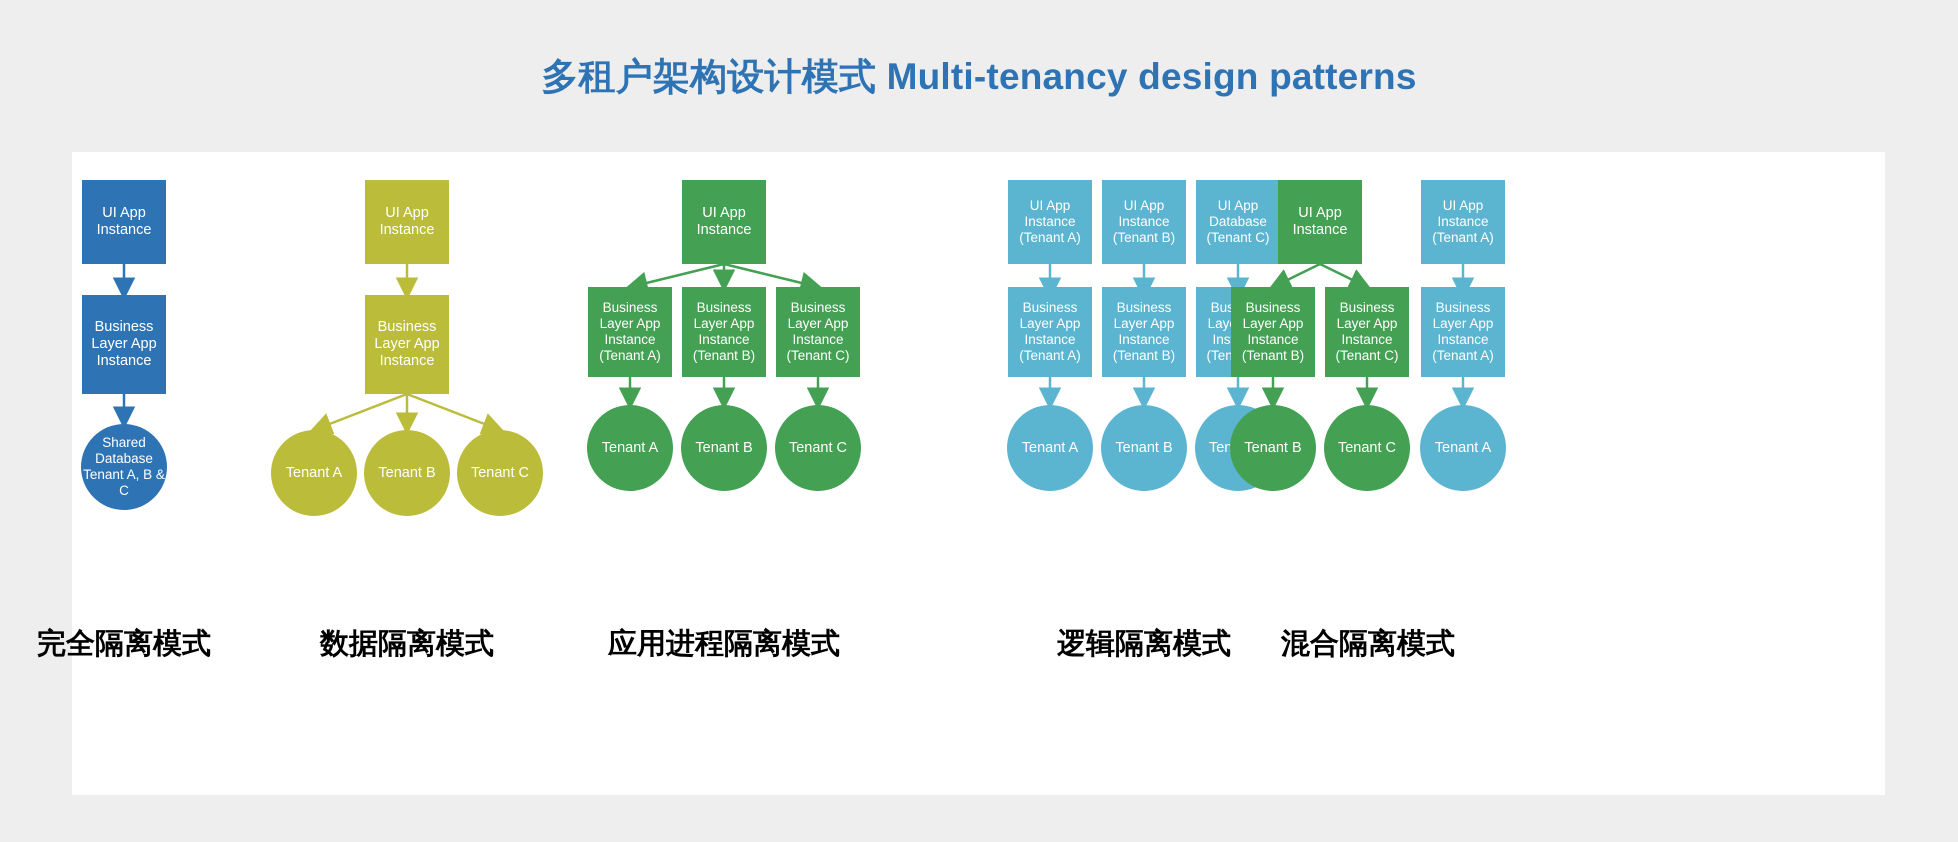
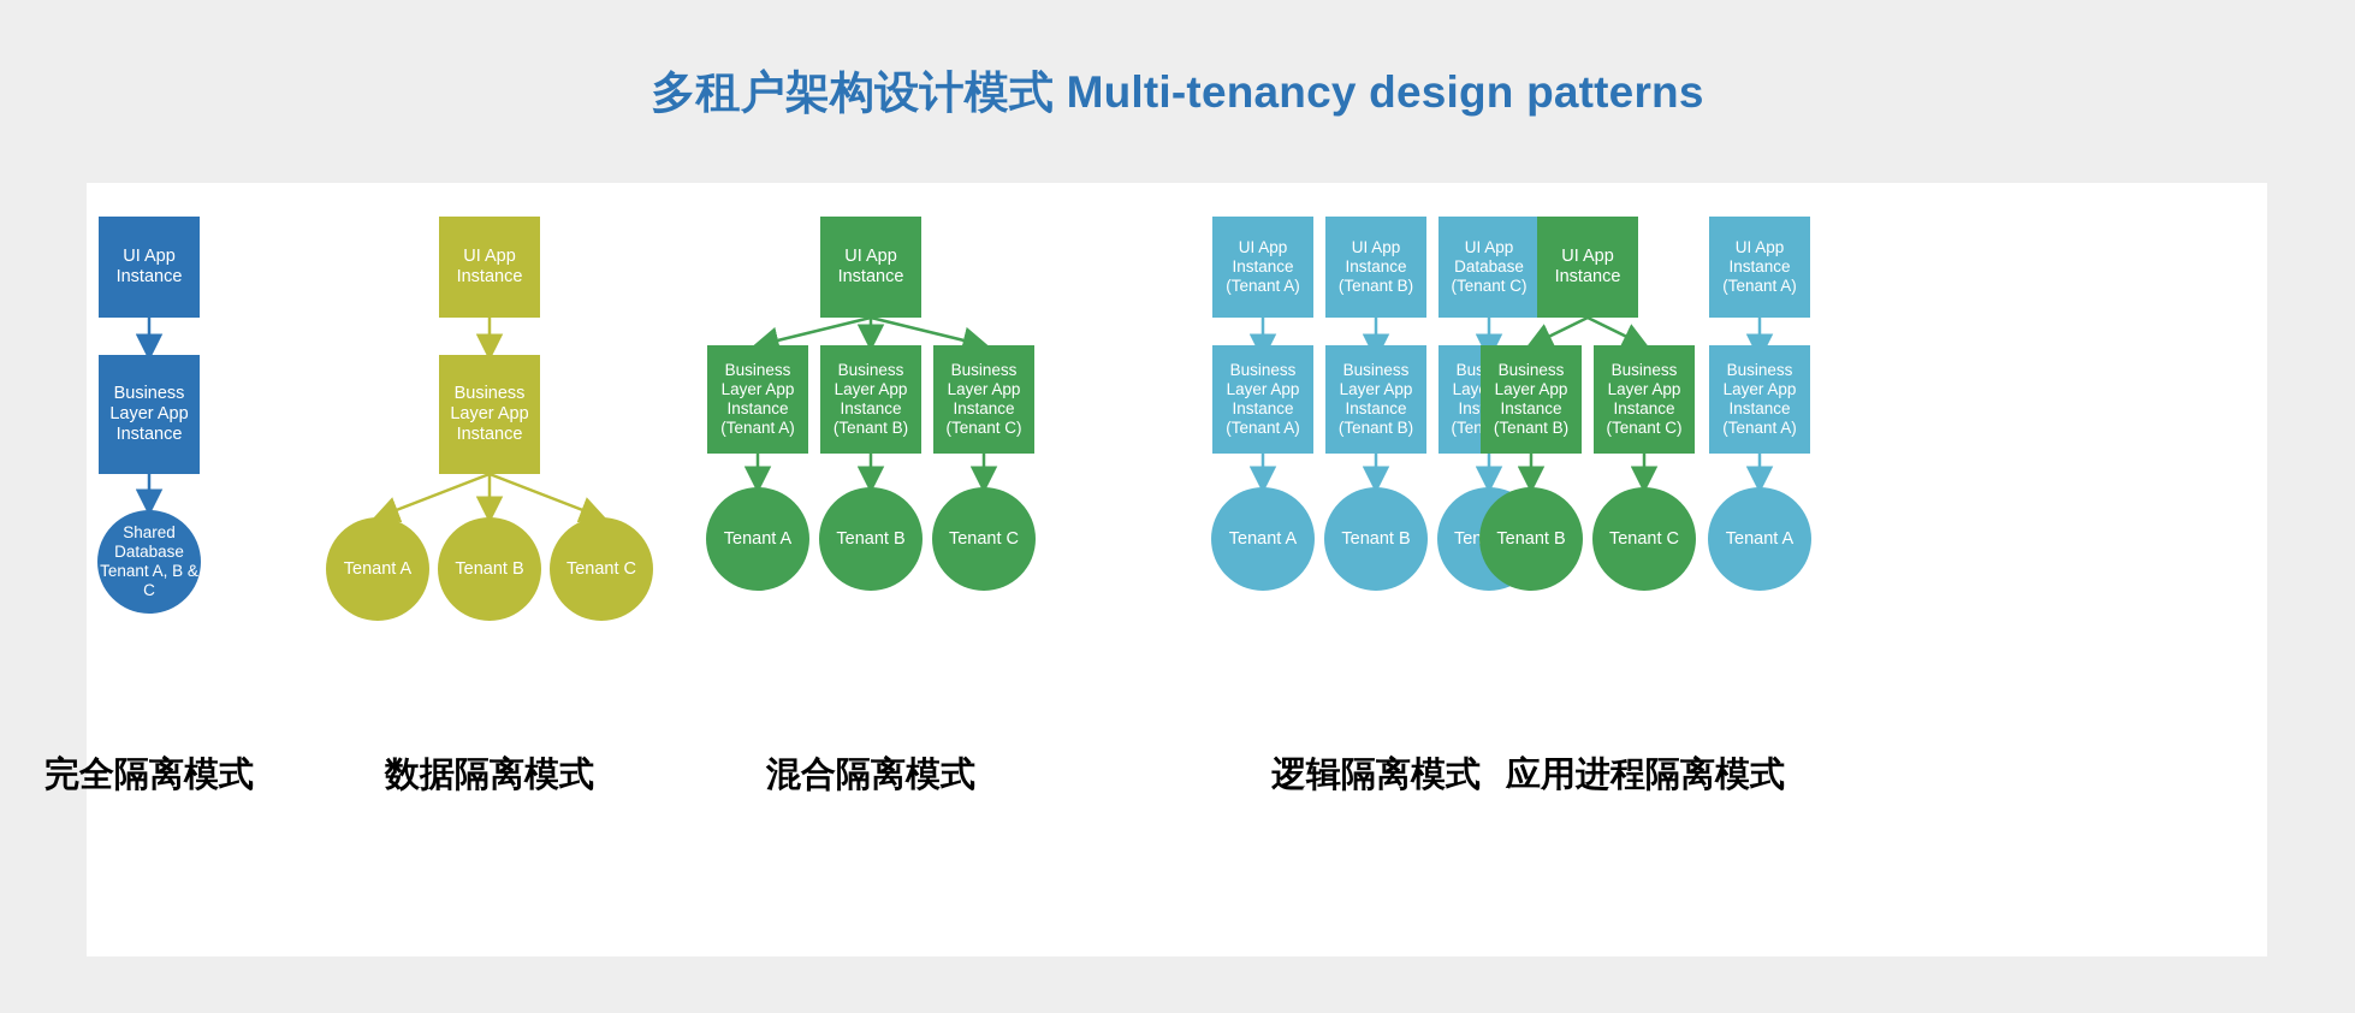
  多租户架构设计模式 Multi-tenancy design patterns
  UI App Instance
  Business Layer App Instance
  Shared Database Tenant A, B & C
  完全隔离模式
  UI App Instance
  Business Layer App Instance
  Tenant A
  Tenant B
  Tenant C
  数据隔离模式
  UI App Instance
  Business Layer App Instance (Tenant A)
  Business Layer App Instance (Tenant B)
  Business Layer App Instance (Tenant C)
  Tenant A
  Tenant B
  Tenant C
- 应用进程隔离模式
+ 混合隔离模式
  UI App Instance (Tenant A)
  UI App Instance (Tenant B)
  UI App Database (Tenant C)
  Business Layer App Instance (Tenant A)
  Business Layer App Instance (Tenant B)
  Tenant A
  Tenant B
  逻辑隔离模式
  UI App Instance
  UI App Instance (Tenant A)
  Business Layer App Instance (Tenant B)
  Business Layer App Instance (Tenant C)
  Business Layer App Instance (Tenant A)
  Tenant B
  Tenant C
  Tenant A
- 混合隔离模式
+ 应用进程隔离模式
